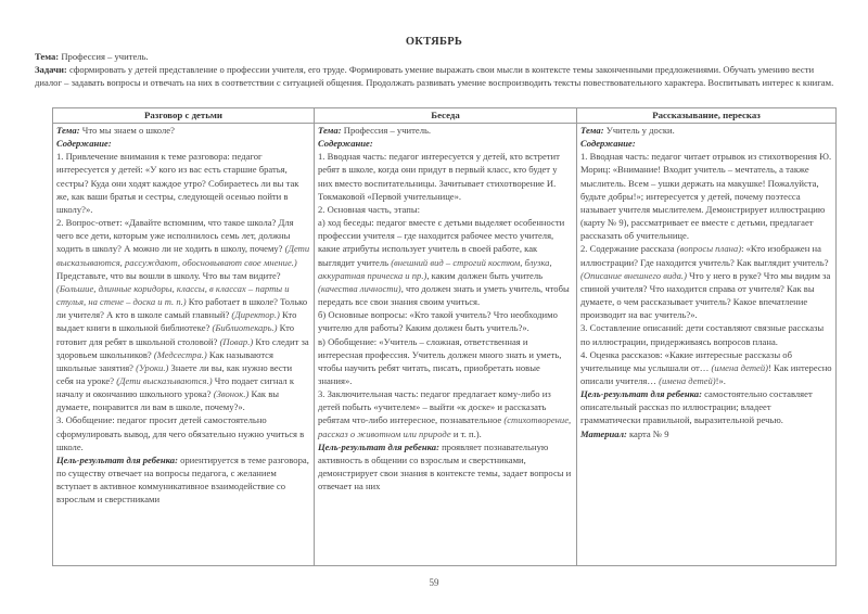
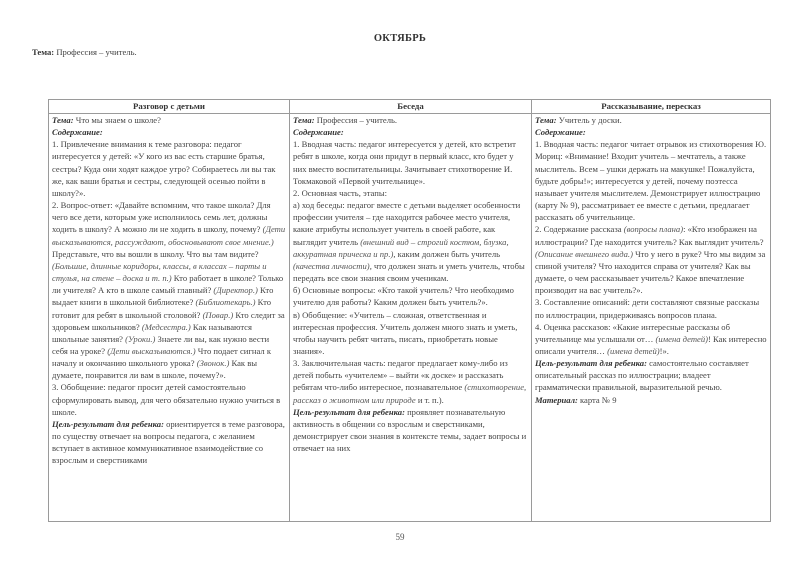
  ОКТЯБРЬ
  Тема: Профессия – учитель.
- Задачи: сформировать у детей представление о профессии учителя, его труде. Формировать умение выражать свои мысли в контексте темы законченными предложениями. Обучать умению вести диалог – задавать вопросы и отвечать на них в соответствии с ситуацией общения. Продолжать развивать умение воспроизводить тексты повествовательного характера. Воспитывать интерес к книгам.
  Разговор с детьми	Беседа	Рассказывание, пересказ
- Тема: Что мы знаем о школе? Содержание: 1. Привлечение внимания к теме разговора: педагог интересуется у детей: «У кого из вас есть старшие братья, сестры? Куда они ходят каждое утро? Собираетесь ли вы так же, как ваши братья и сестры, следующей осенью пойти в школу?». 2. Вопрос-ответ: «Давайте вспомним, что такое школа? Для чего все дети, которым уже исполнилось семь лет, должны ходить в школу? А можно ли не ходить в школу, почему? (Дети высказываются, рассуждают, обосновывают свое мнение.) Представьте, что вы вошли в школу. Что вы там видите? (Большие, длинные коридоры, классы, в классах – парты и стулья, на стене – доска и т. п.) Кто работает в школе? Только ли учителя? А кто в школе самый главный? (Директор.) Кто выдает книги в школьной библиотеке? (Библиотекарь.) Кто готовит для ребят в школьной столовой? (Повар.) Кто следит за здоровьем школьников? (Медсестра.) Как называются школьные занятия? (Уроки.) Знаете ли вы, как нужно вести себя на уроке? (Дети высказываются.) Что подает сигнал к началу и окончанию школьного урока? (Звонок.) Как вы думаете, понравится ли вам в школе, почему?». 3. Обобщение: педагог просит детей самостоятельно сформулировать вывод, для чего обязательно нужно учиться в школе. Цель-результат для ребенка: ориентируется в теме разговора, по существу отвечает на вопросы педагога, с желанием вступает в активное коммуникативное взаимодействие со взрослым и сверстниками	Тема: Профессия – учитель. Содержание: 1. Вводная часть: педагог интересуется у детей, кто встретит ребят в школе, когда они придут в первый класс, кто будет у них вместо воспитательницы. Зачитывает стихотворение И. Токмаковой «Первой учительнице». 2. Основная часть, этапы: а) ход беседы: педагог вместе с детьми выделяет особенности профессии учителя – где находится рабочее место учителя, какие атрибуты использует учитель в своей работе, как выглядит учитель (внешний вид – строгий костюм, блузка, аккуратная прическа и пр.), каким должен быть учитель (качества личности), что должен знать и уметь учитель, чтобы передать все свои знания своим учиться. б) Основные вопросы: «Кто такой учитель? Что необходимо учителю для работы? Каким должен быть учитель?». в) Обобщение: «Учитель – сложная, ответственная и интересная профессия. Учитель должен много знать и уметь, чтобы научить ребят читать, писать, приобретать новые знания». 3. Заключительная часть: педагог предлагает кому-либо из детей побыть «учителем» – выйти «к доске» и рассказать ребятам что-либо интересное, познавательное (стихотворение, рассказ о животном или природе и т. п.). Цель-результат для ребенка: проявляет познавательную активность в общении со взрослым и сверстниками, демонстрирует свои знания в контексте темы, задает вопросы и отвечает на них	Тема: Учитель у доски. Содержание: 1. Вводная часть: педагог читает отрывок из стихотворения Ю. Мориц: «Внимание! Входит учитель – мечтатель, а также мыслитель. Всем – ушки держать на макушке! Пожалуйста, будьте добры!»; интересуется у детей, почему поэтесса называет учителя мыслителем. Демонстрирует иллюстрацию (карту № 9), рассматривает ее вместе с детьми, предлагает рассказать об учительнице. 2. Содержание рассказа (вопросы плана): «Кто изображен на иллюстрации? Где находится учитель? Как выглядит учитель? (Описание внешнего вида.) Что у него в руке? Что мы видим за спиной учителя? Что находится справа от учителя? Как вы думаете, о чем рассказывает учитель? Какое впечатление производит на вас учитель?». 3. Составление описаний: дети составляют связные рассказы по иллюстрации, придерживаясь вопросов плана. 4. Оценка рассказов: «Какие интересные рассказы об учительнице мы услышали от… (имена детей)! Как интересно описали учителя… (имена детей)!». Цель-результат для ребенка: самостоятельно составляет описательный рассказ по иллюстрации; владеет грамматически правильной, выразительной речью. Материал: карта № 9
+ Тема: Что мы знаем о школе? Содержание: 1. Привлечение внимания к теме разговора: педагог интересуется у детей: «У кого из вас есть старшие братья, сестры? Куда они ходят каждое утро? Собираетесь ли вы так же, как ваши братья и сестры, следующей осенью пойти в школу?». 2. Вопрос-ответ: «Давайте вспомним, что такое школа? Для чего все дети, которым уже исполнилось семь лет, должны ходить в школу? А можно ли не ходить в школу, почему? (Дети высказываются, рассуждают, обосновывают свое мнение.) Представьте, что вы вошли в школу. Что вы там видите? (Большие, длинные коридоры, классы, в классах – парты и стулья, на стене – доска и т. п.) Кто работает в школе? Только ли учителя? А кто в школе самый главный? (Директор.) Кто выдает книги в школьной библиотеке? (Библиотекарь.) Кто готовит для ребят в школьной столовой? (Повар.) Кто следит за здоровьем школьников? (Медсестра.) Как называются школьные занятия? (Уроки.) Знаете ли вы, как нужно вести себя на уроке? (Дети высказываются.) Что подает сигнал к началу и окончанию школьного урока? (Звонок.) Как вы думаете, понравится ли вам в школе, почему?». 3. Обобщение: педагог просит детей самостоятельно сформулировать вывод, для чего обязательно нужно учиться в школе. Цель-результат для ребенка: ориентируется в теме разговора, по существу отвечает на вопросы педагога, с желанием вступает в активное коммуникативное взаимодействие со взрослым и сверстниками	Тема: Профессия – учитель. Содержание: 1. Вводная часть: педагог интересуется у детей, кто встретит ребят в школе, когда они придут в первый класс, кто будет у них вместо воспитательницы. Зачитывает стихотворение И. Токмаковой «Первой учительнице». 2. Основная часть, этапы: а) ход беседы: педагог вместе с детьми выделяет особенности профессии учителя – где находится рабочее место учителя, какие атрибуты использует учитель в своей работе, как выглядит учитель (внешний вид – строгий костюм, блузка, аккуратная прическа и пр.), каким должен быть учитель (качества личности), что должен знать и уметь учитель, чтобы передать все свои знания своим ученикам. б) Основные вопросы: «Кто такой учитель? Что необходимо учителю для работы? Каким должен быть учитель?». в) Обобщение: «Учитель – сложная, ответственная и интересная профессия. Учитель должен много знать и уметь, чтобы научить ребят читать, писать, приобретать новые знания». 3. Заключительная часть: педагог предлагает кому-либо из детей побыть «учителем» – выйти «к доске» и рассказать ребятам что-либо интересное, познавательное (стихотворение, рассказ о животном или природе и т. п.). Цель-результат для ребенка: проявляет познавательную активность в общении со взрослым и сверстниками, демонстрирует свои знания в контексте темы, задает вопросы и отвечает на них	Тема: Учитель у доски. Содержание: 1. Вводная часть: педагог читает отрывок из стихотворения Ю. Мориц: «Внимание! Входит учитель – мечтатель, а также мыслитель. Всем – ушки держать на макушке! Пожалуйста, будьте добры!»; интересуется у детей, почему поэтесса называет учителя мыслителем. Демонстрирует иллюстрацию (карту № 9), рассматривает ее вместе с детьми, предлагает рассказать об учительнице. 2. Содержание рассказа (вопросы плана): «Кто изображен на иллюстрации? Где находится учитель? Как выглядит учитель? (Описание внешнего вида.) Что у него в руке? Что мы видим за спиной учителя? Что находится справа от учителя? Как вы думаете, о чем рассказывает учитель? Какое впечатление производит на вас учитель?». 3. Составление описаний: дети составляют связные рассказы по иллюстрации, придерживаясь вопросов плана. 4. Оценка рассказов: «Какие интересные рассказы об учительнице мы услышали от… (имена детей)! Как интересно описали учителя… (имена детей)!». Цель-результат для ребенка: самостоятельно составляет описательный рассказ по иллюстрации; владеет грамматически правильной, выразительной речью. Материал: карта № 9
  59
